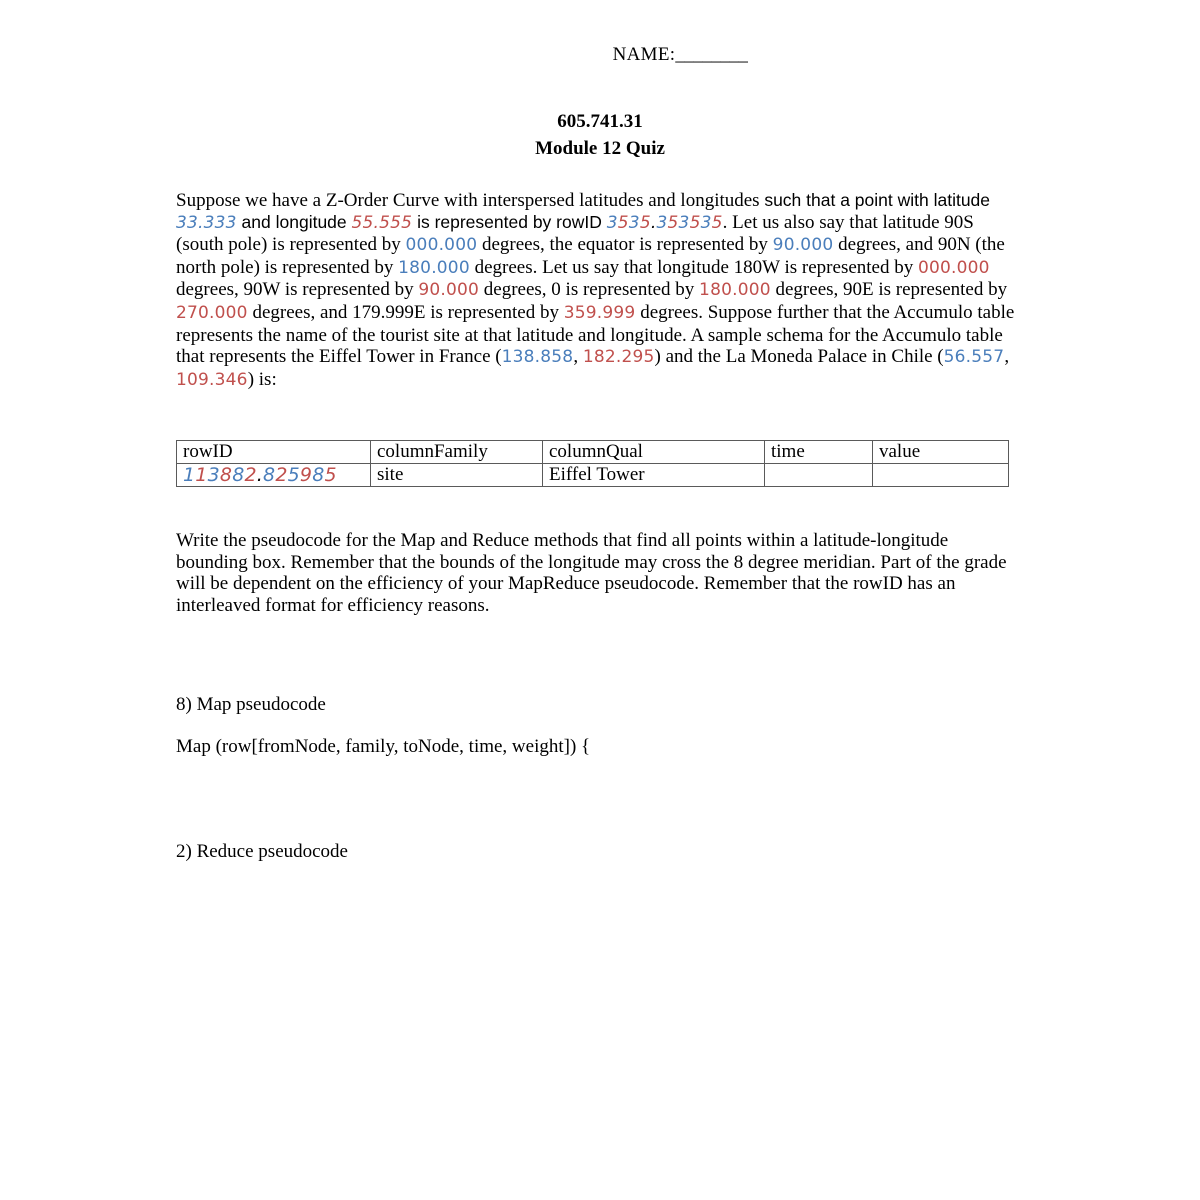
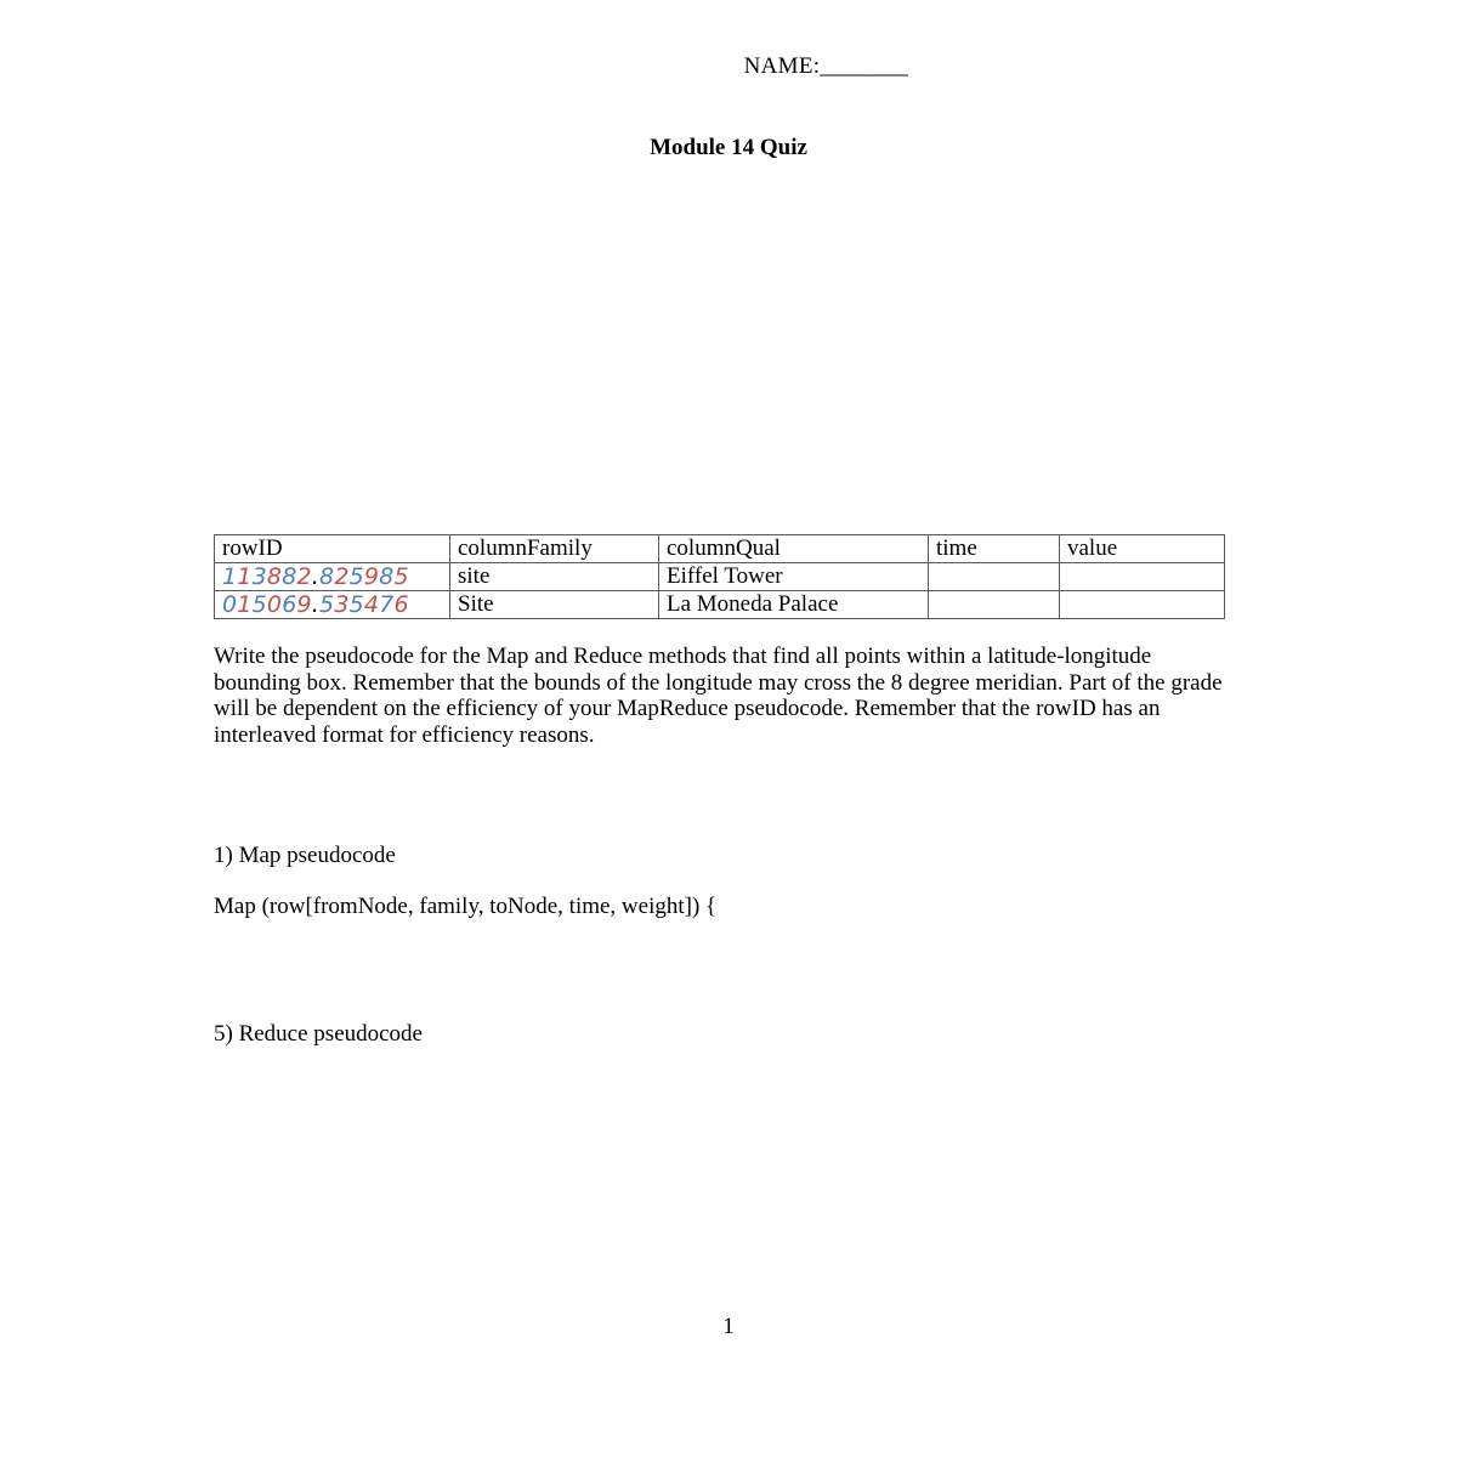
  NAME:________
- 605.741.31
- Module 12 Quiz
+ Module 14 Quiz
- Suppose we have a Z-Order Curve with interspersed latitudes and longitudes such that a point with latitude 33.333 and longitude 55.555 is represented by rowID 3535.353535. Let us also say that latitude 90S (south pole) is represented by 000.000 degrees, the equator is represented by 90.000 degrees, and 90N (the north pole) is represented by 180.000 degrees. Let us say that longitude 180W is represented by 000.000 degrees, 90W is represented by 90.000 degrees, 0 is represented by 180.000 degrees, 90E is represented by 270.000 degrees, and 179.999E is represented by 359.999 degrees. Suppose further that the Accumulo table represents the name of the tourist site at that latitude and longitude. A sample schema for the Accumulo table that represents the Eiffel Tower in France (138.858, 182.295) and the La Moneda Palace in Chile (56.557, 109.346) is:
  rowID	columnFamily	columnQual	time	value
  113882.825985	site	Eiffel Tower
+ 015069.535476	Site	La Moneda Palace
  Write the pseudocode for the Map and Reduce methods that find all points within a latitude-longitude bounding box. Remember that the bounds of the longitude may cross the 8 degree meridian. Part of the grade will be dependent on the efficiency of your MapReduce pseudocode. Remember that the rowID has an interleaved format for efficiency reasons.
- 8) Map pseudocode
+ 1) Map pseudocode
  Map (row[fromNode, family, toNode, time, weight]) {
- 2) Reduce pseudocode
+ 5) Reduce pseudocode
+ 1
